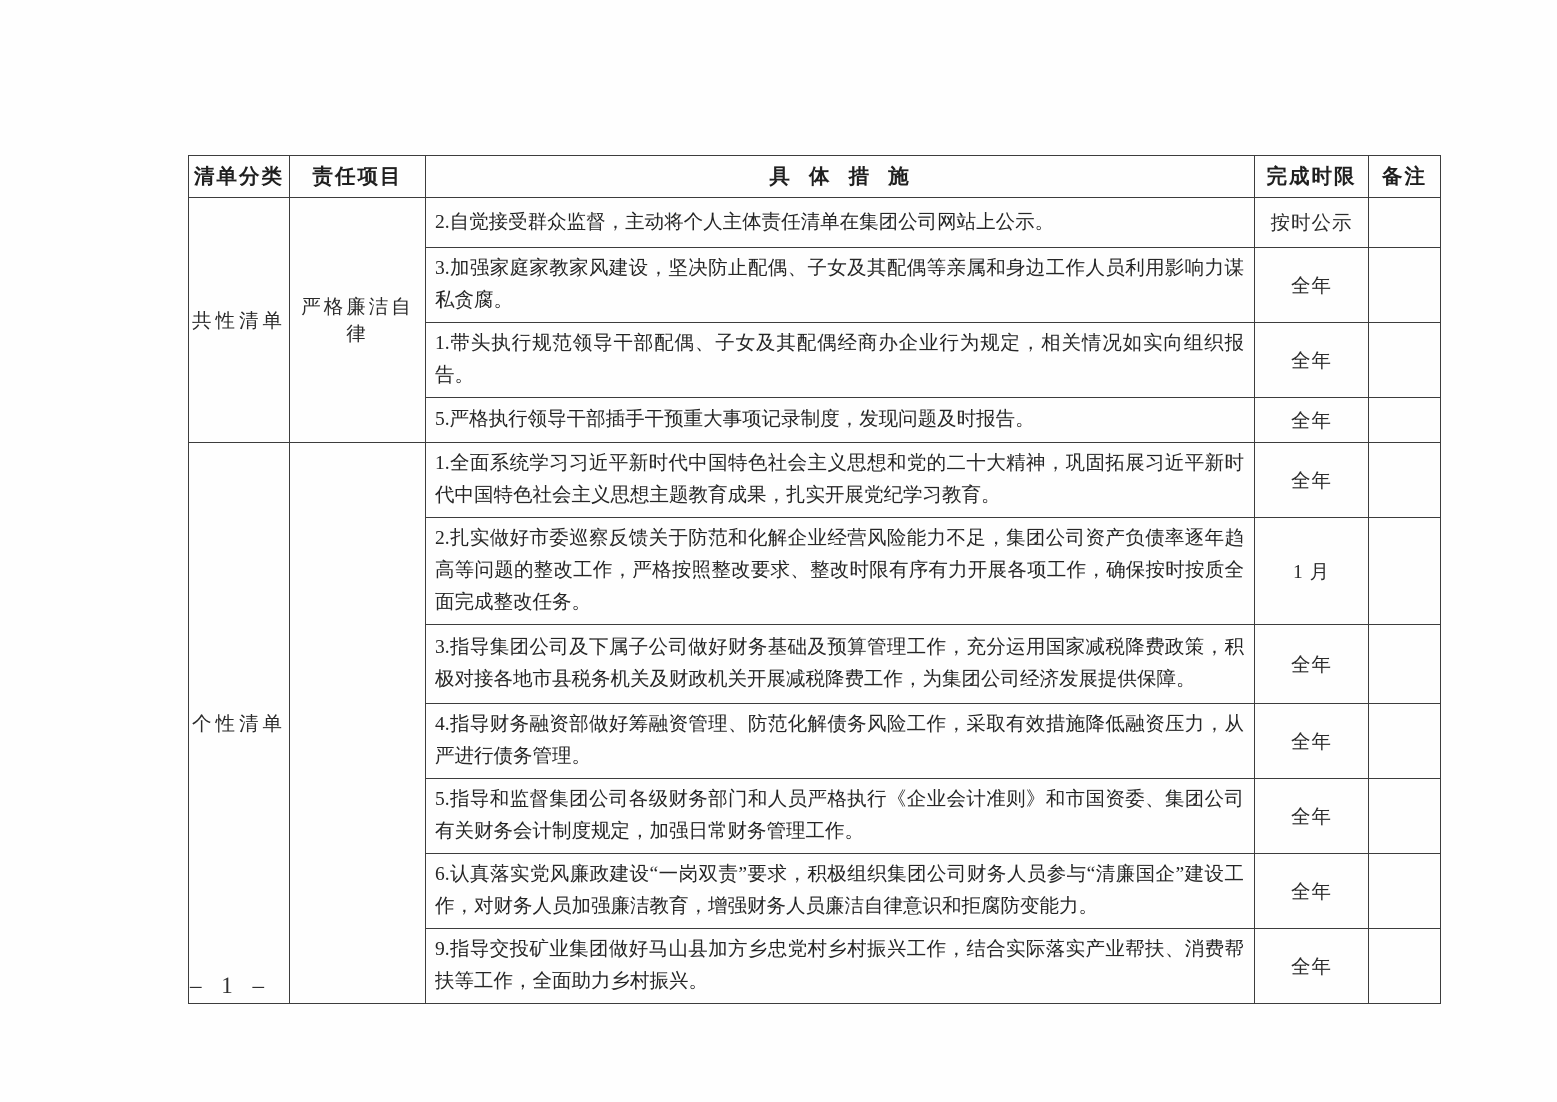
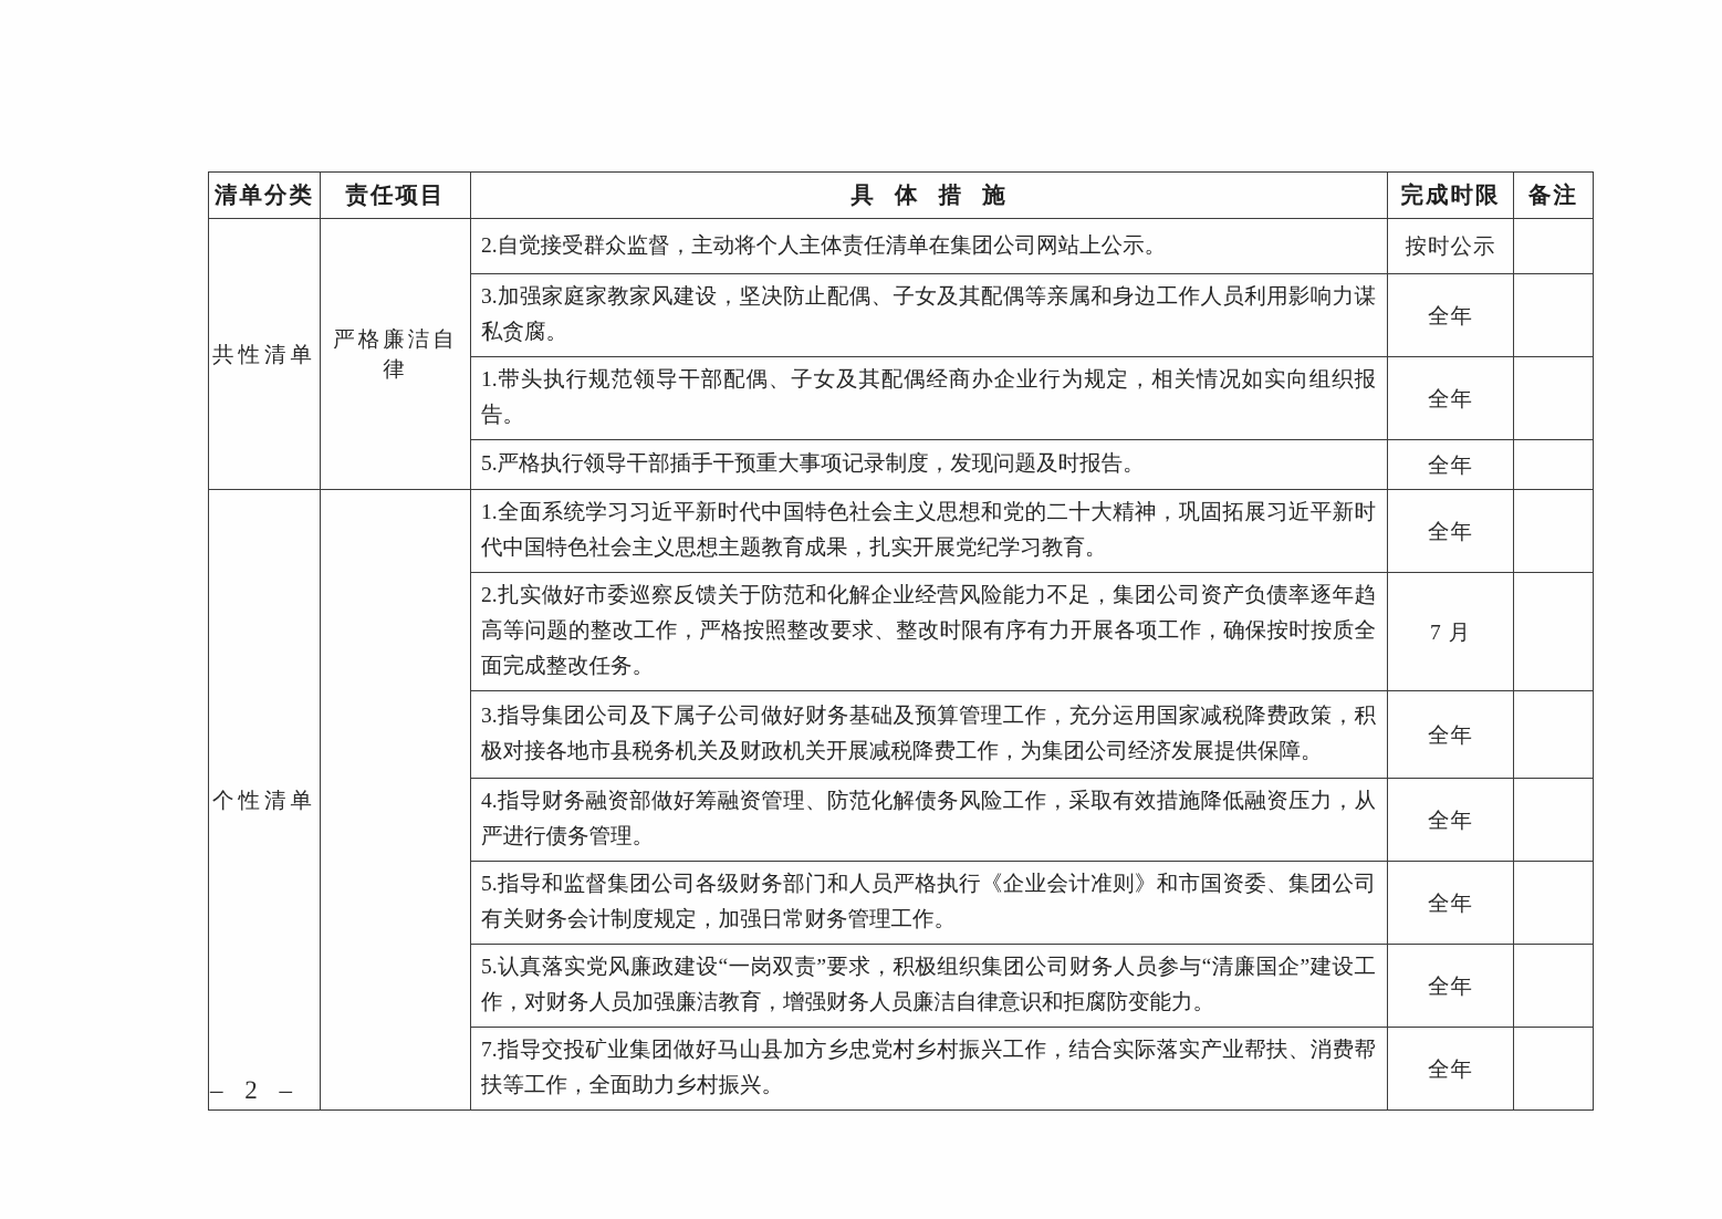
  清单分类	责任项目	具 体 措 施	完成时限	备注
  共性清单	严格廉洁自律	2.自觉接受群众监督，主动将个人主体责任清单在集团公司网站上公示。	按时公示
  3.加强家庭家教家风建设，坚决防止配偶、子女及其配偶等亲属和身边工作人员利用影响力谋私贪腐。	全年
  1.带头执行规范领导干部配偶、子女及其配偶经商办企业行为规定，相关情况如实向组织报告。	全年
  5.严格执行领导干部插手干预重大事项记录制度，发现问题及时报告。	全年
  个性清单		1.全面系统学习习近平新时代中国特色社会主义思想和党的二十大精神，巩固拓展习近平新时代中国特色社会主义思想主题教育成果，扎实开展党纪学习教育。	全年
- 2.扎实做好市委巡察反馈关于防范和化解企业经营风险能力不足，集团公司资产负债率逐年趋高等问题的整改工作，严格按照整改要求、整改时限有序有力开展各项工作，确保按时按质全面完成整改任务。	1 月
+ 2.扎实做好市委巡察反馈关于防范和化解企业经营风险能力不足，集团公司资产负债率逐年趋高等问题的整改工作，严格按照整改要求、整改时限有序有力开展各项工作，确保按时按质全面完成整改任务。	7 月
  3.指导集团公司及下属子公司做好财务基础及预算管理工作，充分运用国家减税降费政策，积极对接各地市县税务机关及财政机关开展减税降费工作，为集团公司经济发展提供保障。	全年
  4.指导财务融资部做好筹融资管理、防范化解债务风险工作，采取有效措施降低融资压力，从严进行债务管理。	全年
  5.指导和监督集团公司各级财务部门和人员严格执行《企业会计准则》和市国资委、集团公司有关财务会计制度规定，加强日常财务管理工作。	全年
- 6.认真落实党风廉政建设“一岗双责”要求，积极组织集团公司财务人员参与“清廉国企”建设工作，对财务人员加强廉洁教育，增强财务人员廉洁自律意识和拒腐防变能力。	全年
+ 5.认真落实党风廉政建设“一岗双责”要求，积极组织集团公司财务人员参与“清廉国企”建设工作，对财务人员加强廉洁教育，增强财务人员廉洁自律意识和拒腐防变能力。	全年
- 9.指导交投矿业集团做好马山县加方乡忠党村乡村振兴工作，结合实际落实产业帮扶、消费帮扶等工作，全面助力乡村振兴。	全年
+ 7.指导交投矿业集团做好马山县加方乡忠党村乡村振兴工作，结合实际落实产业帮扶、消费帮扶等工作，全面助力乡村振兴。	全年
- – 1 –
+ – 2 –
